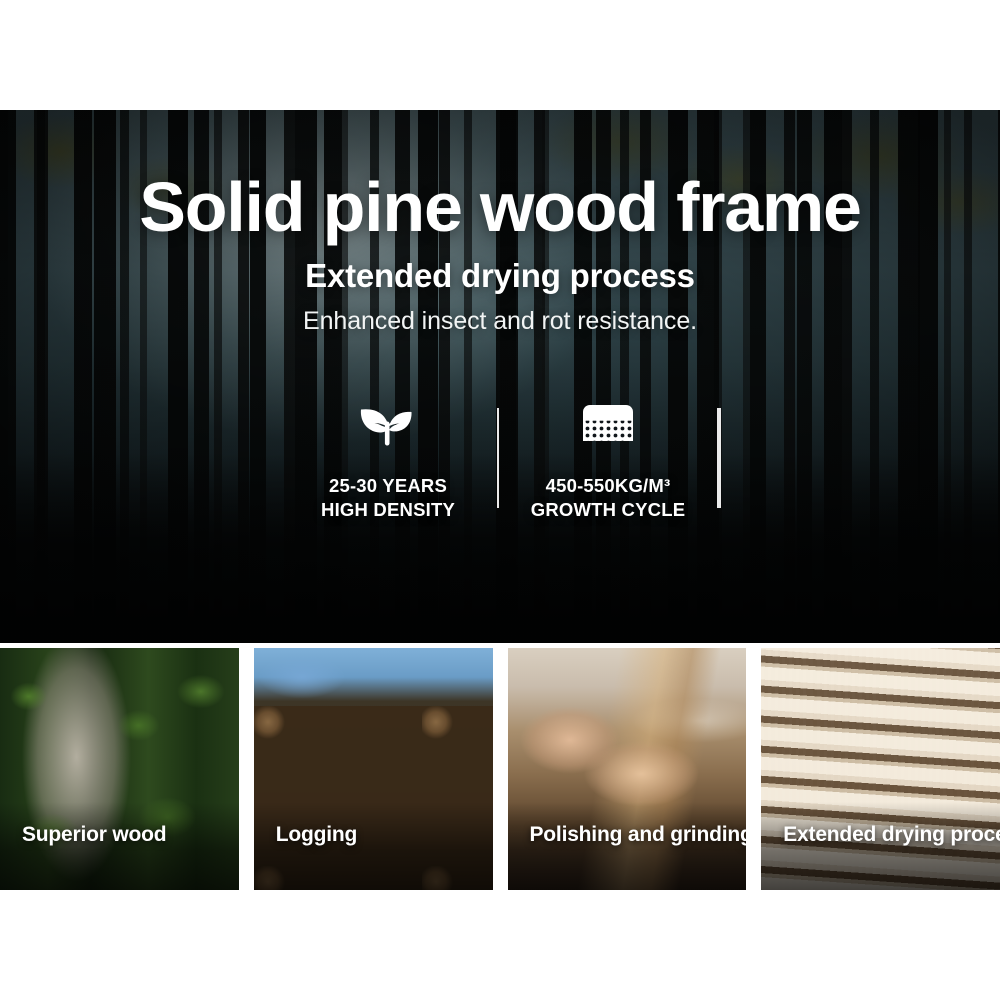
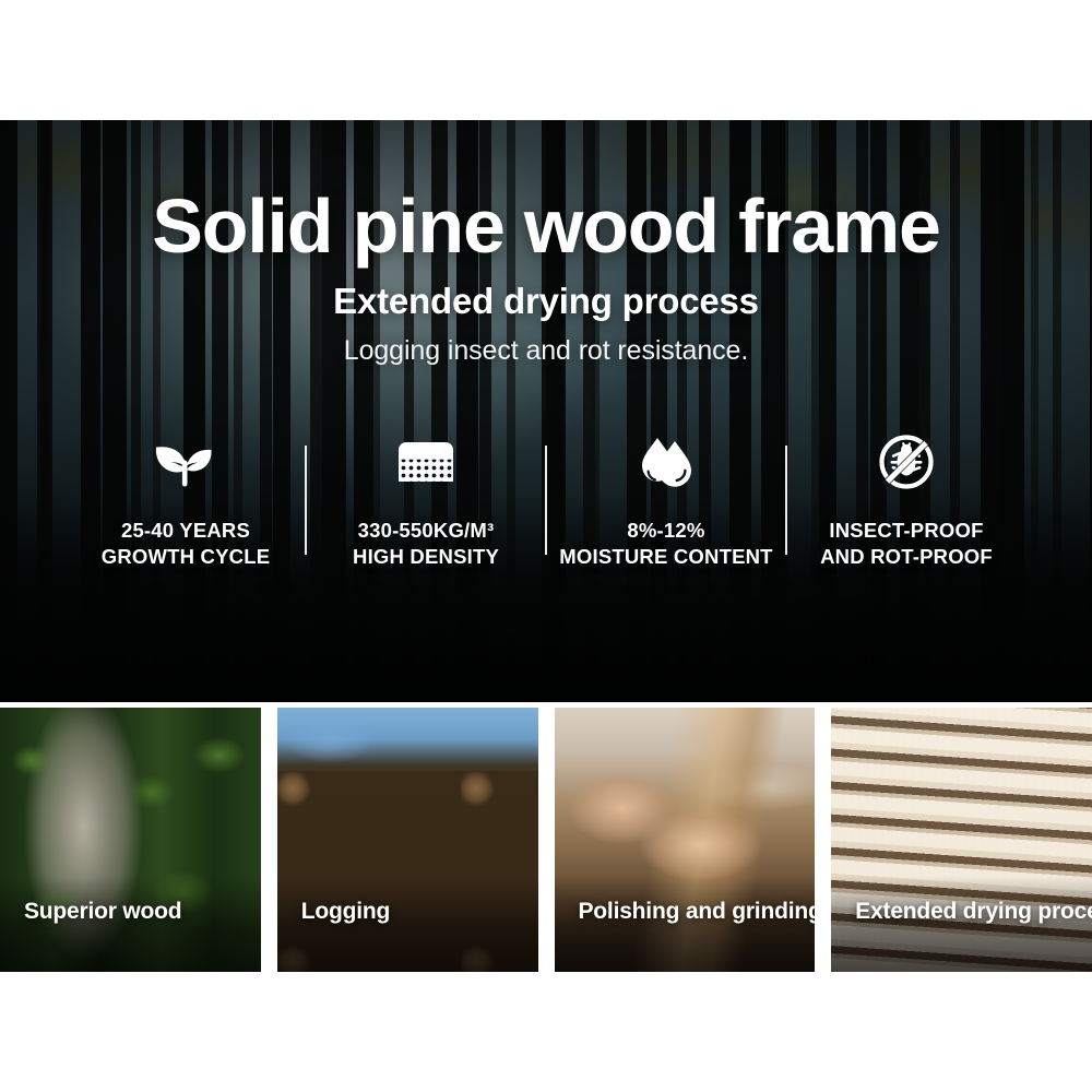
  Solid pine wood frame
  Extended drying process
- Enhanced insect and rot resistance.
+ Logging insect and rot resistance.
- 25-30 YEARS
+ 25-40 YEARS
- HIGH DENSITY
+ GROWTH CYCLE
- 450-550KG/M³
+ 330-550KG/M³
- GROWTH CYCLE
+ HIGH DENSITY
+ 8%-12%
+ MOISTURE CONTENT
+ INSECT-PROOF
+ AND ROT-PROOF
  Superior wood
  Logging
  Polishing and grindin
  Extended drying proc
